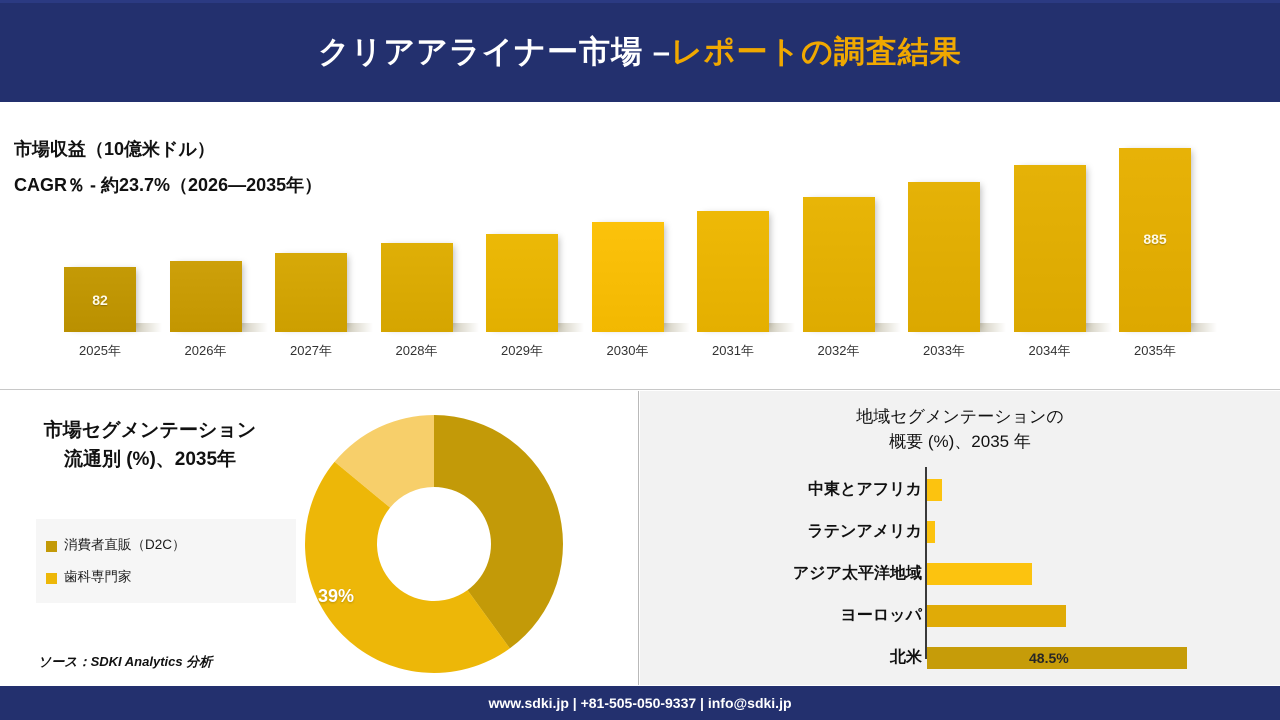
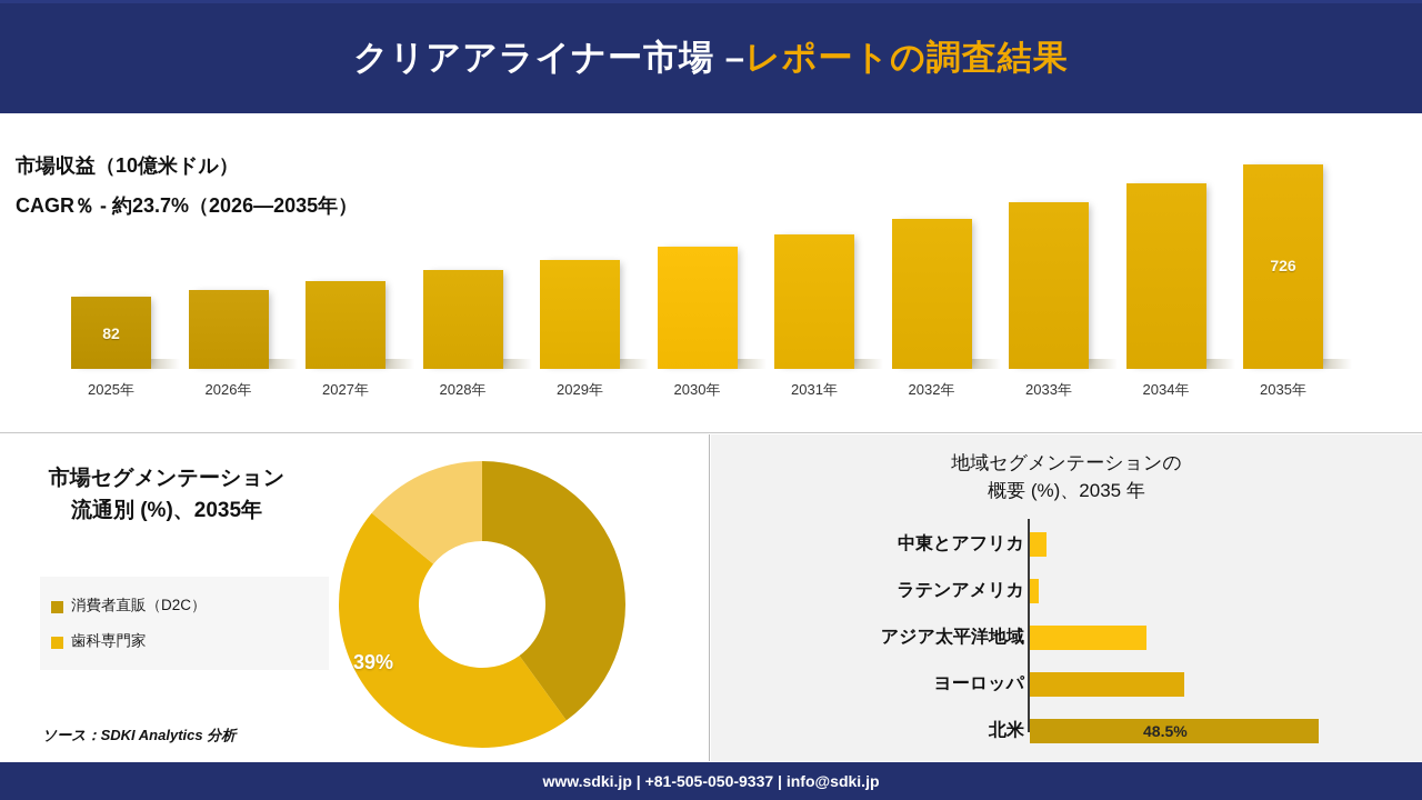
  クリアアライナー市場 –レポートの調査結果
  市場収益（10億米ドル）
  CAGR％ - 約23.7%（2026―2035年）
  82
  2025年
  2026年
  2027年
  2028年
  2029年
  2030年
  2031年
  2032年
  2033年
  2034年
- 885
+ 726
  2035年
  市場セグメンテーション
  流通別 (%)、2035年
  消費者直販（D2C）
  歯科専門家
  ソース：SDKI Analytics 分析
  39%
  地域セグメンテーションの
  概要 (%)、2035 年
  中東とアフリカ
  ラテンアメリカ
  アジア太平洋地域
  ヨーロッパ
  北米
  48.5%
  www.sdki.jp | +81-505-050-9337 | info@sdki.jp
